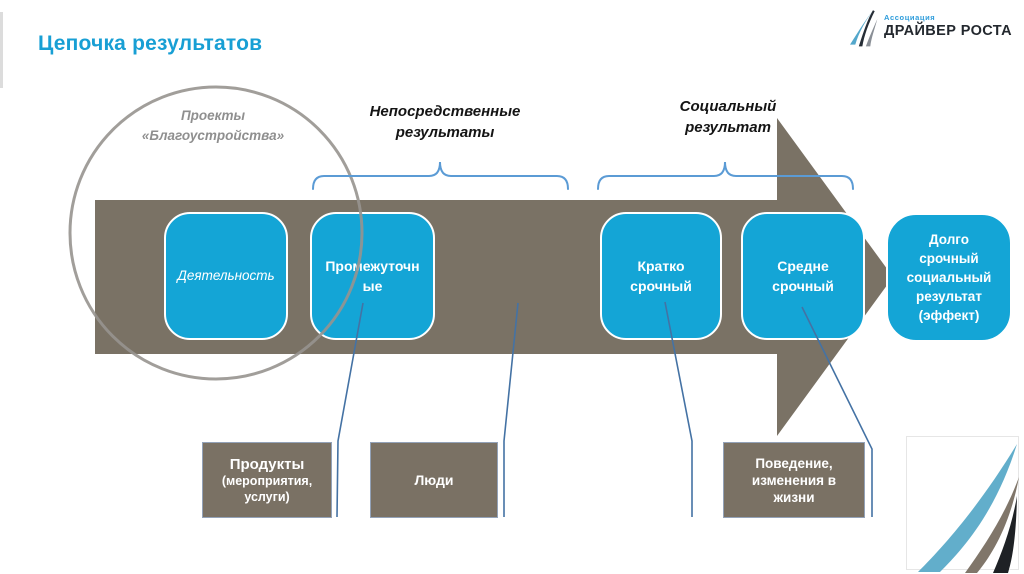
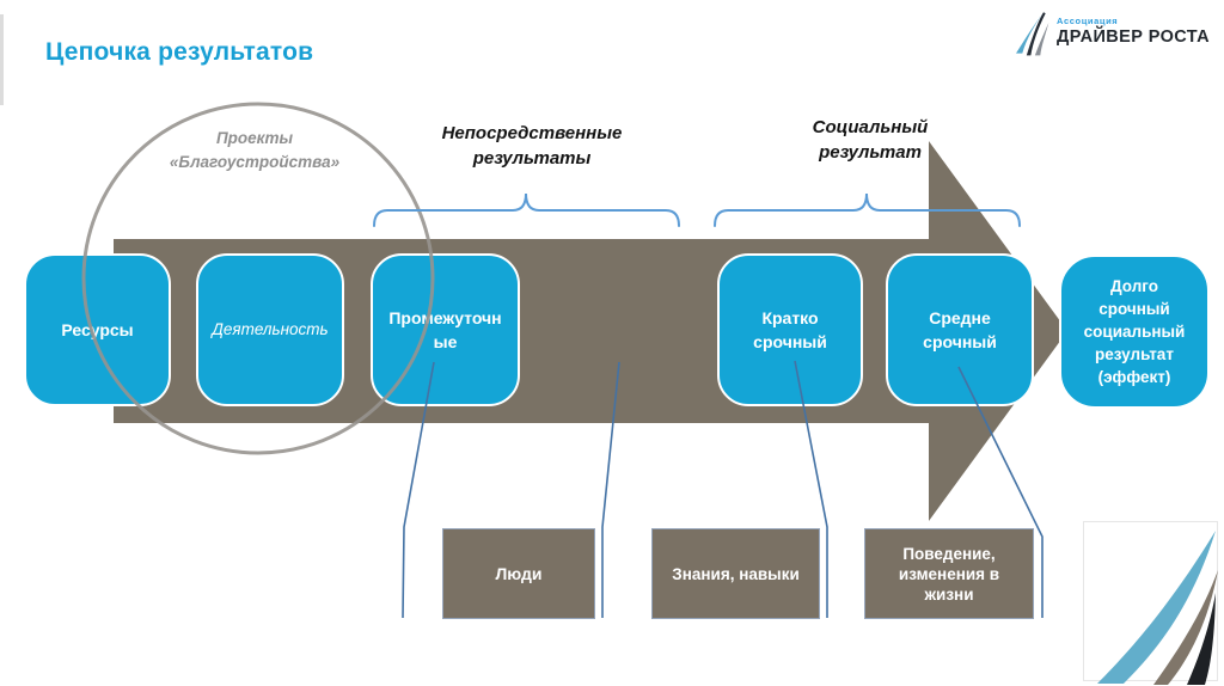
  Цепочка результатов
  Ассоциация
  ДРАЙВЕР РОСТА
  Проекты
  «Благоустройства»
  Непосредственные
  результаты
  Социальный
  результат
+ Ресурсы
  Деятельность
  Проежуточн
  ые
  Кратко
  срочный
  Средне
  срочный
  Долго
  срочный
  социальный
  результат
  (эффект)
- Продукты
- (мероприятия,
- услуги)
  Люди
+ Знания, навыки
  Поведение,
  изменения в
  жизни
